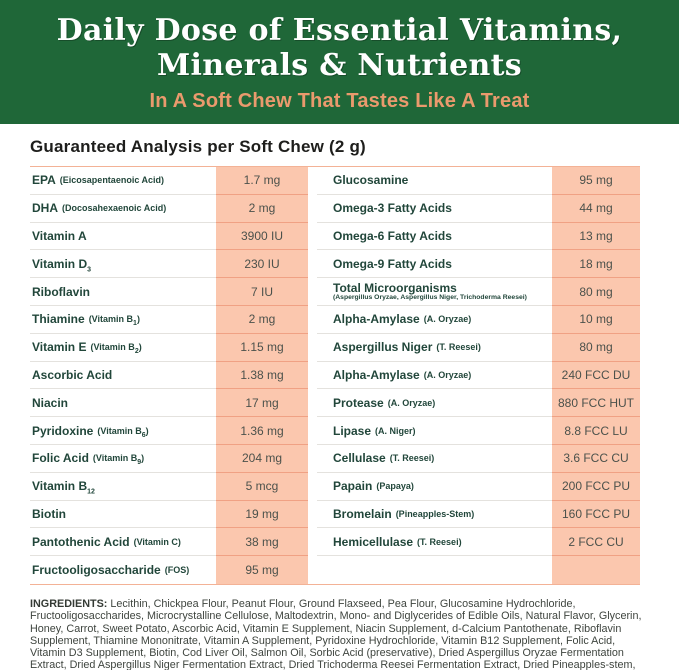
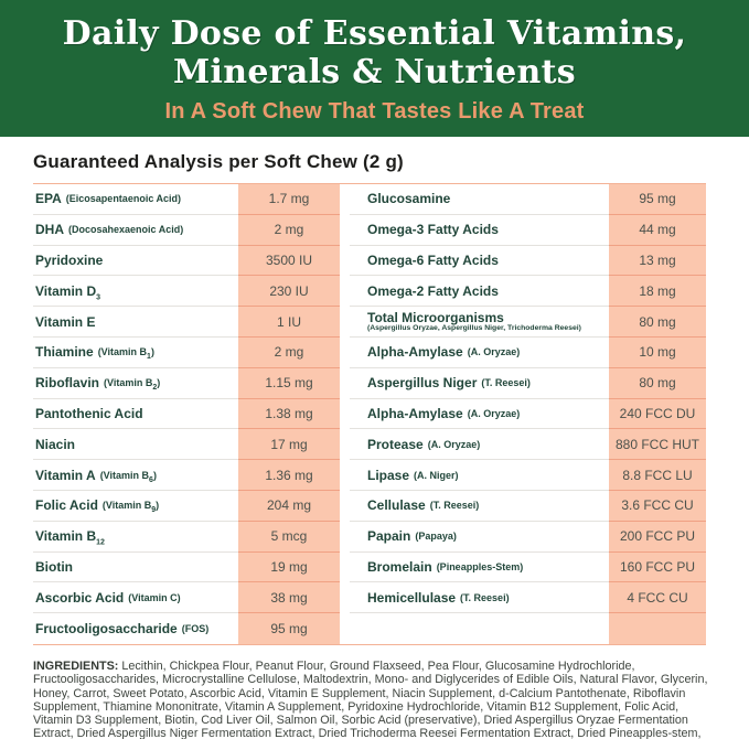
  Daily Dose of Essential Vitamins,
  Minerals & Nutrients
  In A Soft Chew That Tastes Like A Treat
  Guaranteed Analysis per Soft Chew (2 g)
  EPA
  (Eicosapentaenoic Acid)
  1.7 mg
  DHA
  (Docosahexaenoic Acid)
  2 mg
- Vitamin A
+ Pyridoxine
- 3900 IU
+ 3500 IU
  Vitamin D
  230 IU
- Riboflavin
+ Vitamin E
- 7 IU
+ 1 IU
  Thiamine
  (Vitamin B )
  2 mg
- Vitamin E
+ Riboflavin
  (Vitamin B )
  1.15 mg
- Ascorbic Acid
+ Pantothenic Acid
  1.38 mg
  Niacin
  17 mg
- Pyridoxine
+ Vitamin A
  (Vitamin B )
  1.36 mg
  Folic Acid
  (Vitamin B )
  204 mg
  Vitamin B
  5 mcg
  Biotin
  19 mg
- Pantothenic Acid
+ Ascorbic Acid
  (Vitamin C)
  38 mg
  Fructooligosaccharide
  (FOS)
  95 mg
  Glucosamine
  95 mg
  Omega-3 Fatty Acids
  44 mg
  Omega-6 Fatty Acids
  13 mg
- Omega-9 Fatty Acids
+ Omega-2 Fatty Acids
  18 mg
  Total Microorganisms
  80 mg
  Alpha-Amylase
  (A. Oryzae)
  10 mg
  Aspergillus Niger
  (T. Reesei)
  80 mg
  Alpha-Amylase
  (A. Oryzae)
  240 FCC DU
  Protease
  (A. Oryzae)
  880 FCC HUT
  Lipase
  (A. Niger)
  8.8 FCC LU
  Cellulase
  (T. Reesei)
  3.6 FCC CU
  Papain
  (Papaya)
  200 FCC PU
  Bromelain
  (Pineapples-Stem)
  160 FCC PU
  Hemicellulase
  (T. Reesei)
- 2 FCC CU
+ 4 FCC CU
  INGREDIENTS: Lecithin, Chickpea Flour, Peanut Flour, Ground Flaxseed, Pea Flour, Glucosamine Hydrochloride, Fructooligosaccharides, Microcrystalline Cellulose, Maltodextrin, Mono- and Diglycerides of Edible Oils, Natural Flavor, Glycerin, Honey, Carrot, Sweet Potato, Ascorbic Acid, Vitamin E Supplement, Niacin Supplement, d-Calcium Pantothenate, Riboflavin Supplement, Thiamine Mononitrate, Vitamin A Supplement, Pyridoxine Hydrochloride, Vitamin B12 Supplement, Folic Acid, Vitamin D3 Supplement, Biotin, Cod Liver Oil, Salmon Oil, Sorbic Acid (preservative), Dried Aspergillus Oryzae Fermentation Extract, Dried Aspergillus Niger Fermentation Extract, Dried Trichoderma Reesei Fermentation Extract, Dried Pineapples-stem,
